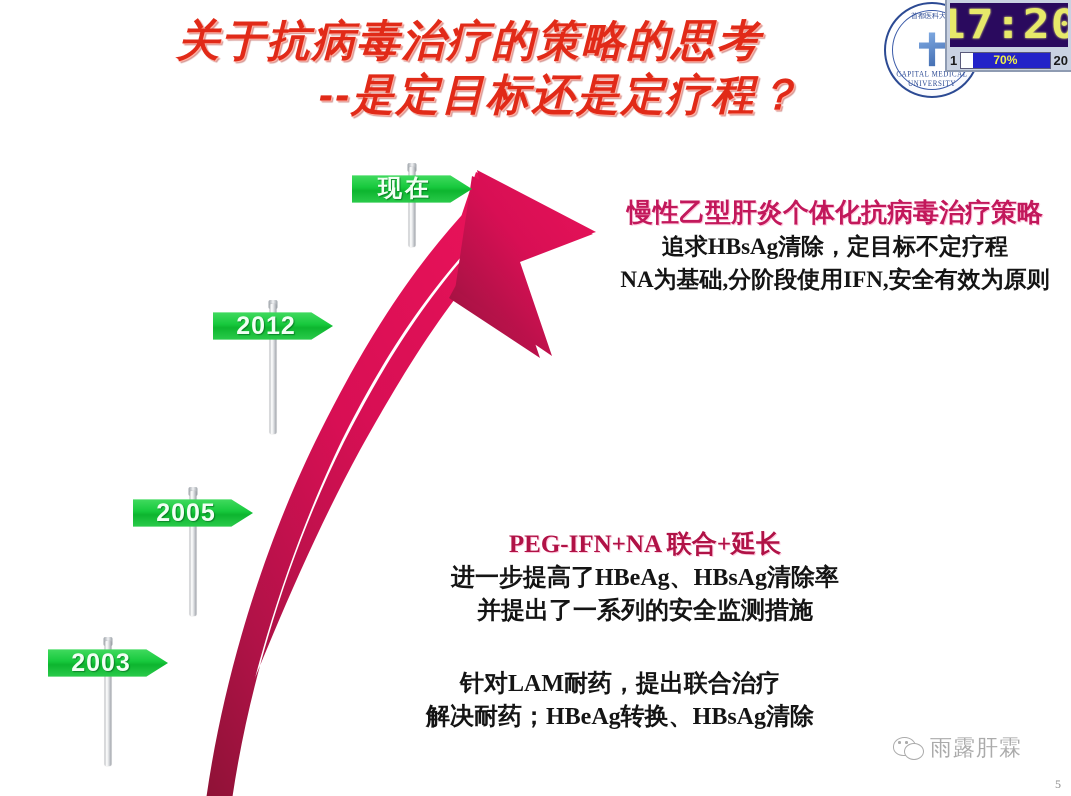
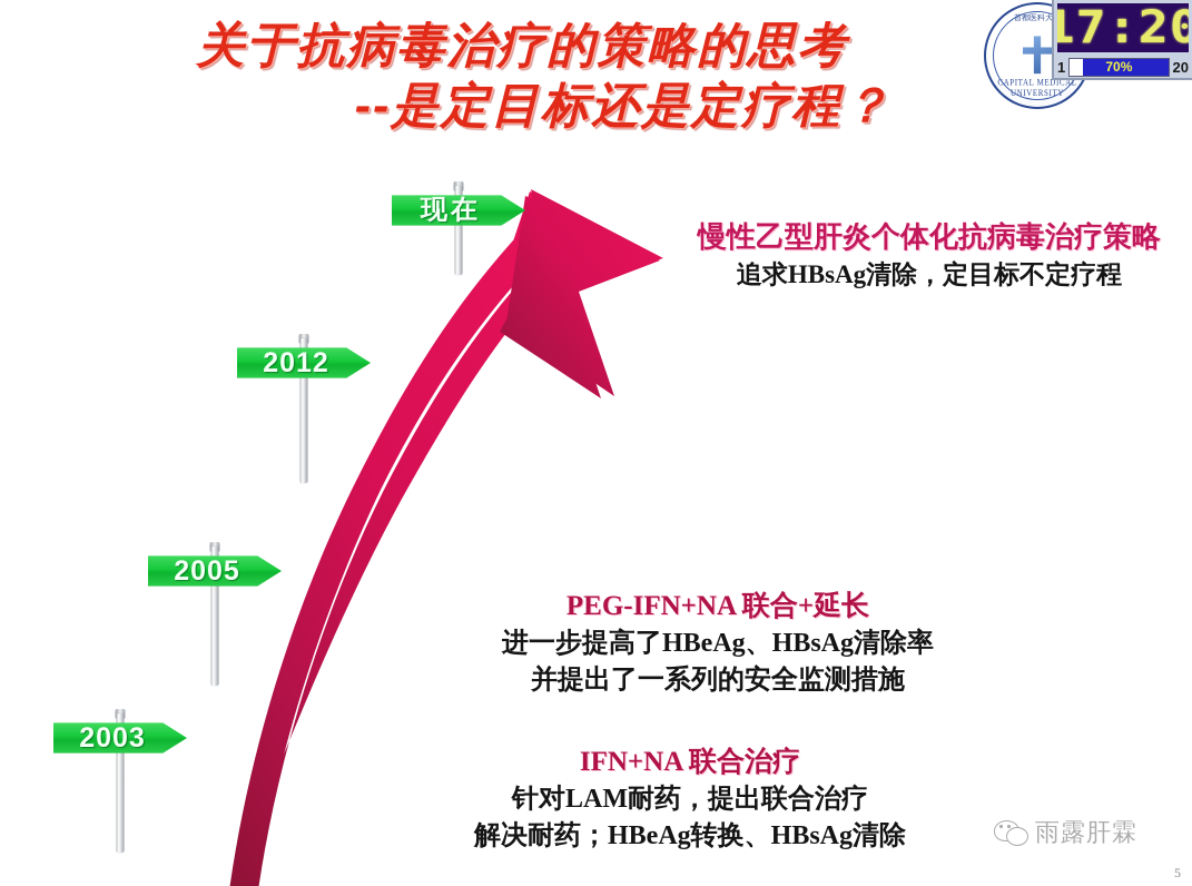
  关于抗病毒治疗的策略的思考
  --是定目标还是定疗程？
  现在
  2012
  2005
  2003
  慢性乙型肝炎个体化抗病毒治疗策略
  追求HBsAg清除，定目标不定疗程
- NA为基础,分阶段使用IFN,安全有效为原则
  PEG-IFN+NA 联合+延长
  进一步提高了HBeAg、HBsAg清除率
  并提出了一系列的安全监测措施
+ IFN+NA 联合治疗
  针对LAM耐药，提出联合治疗
  解决耐药；HBeAg转换、HBsAg清除
  CAPITAL MEDICAL UNIVERSITY
  17:20
  1
  70%
  20
  雨露肝霖
  5
